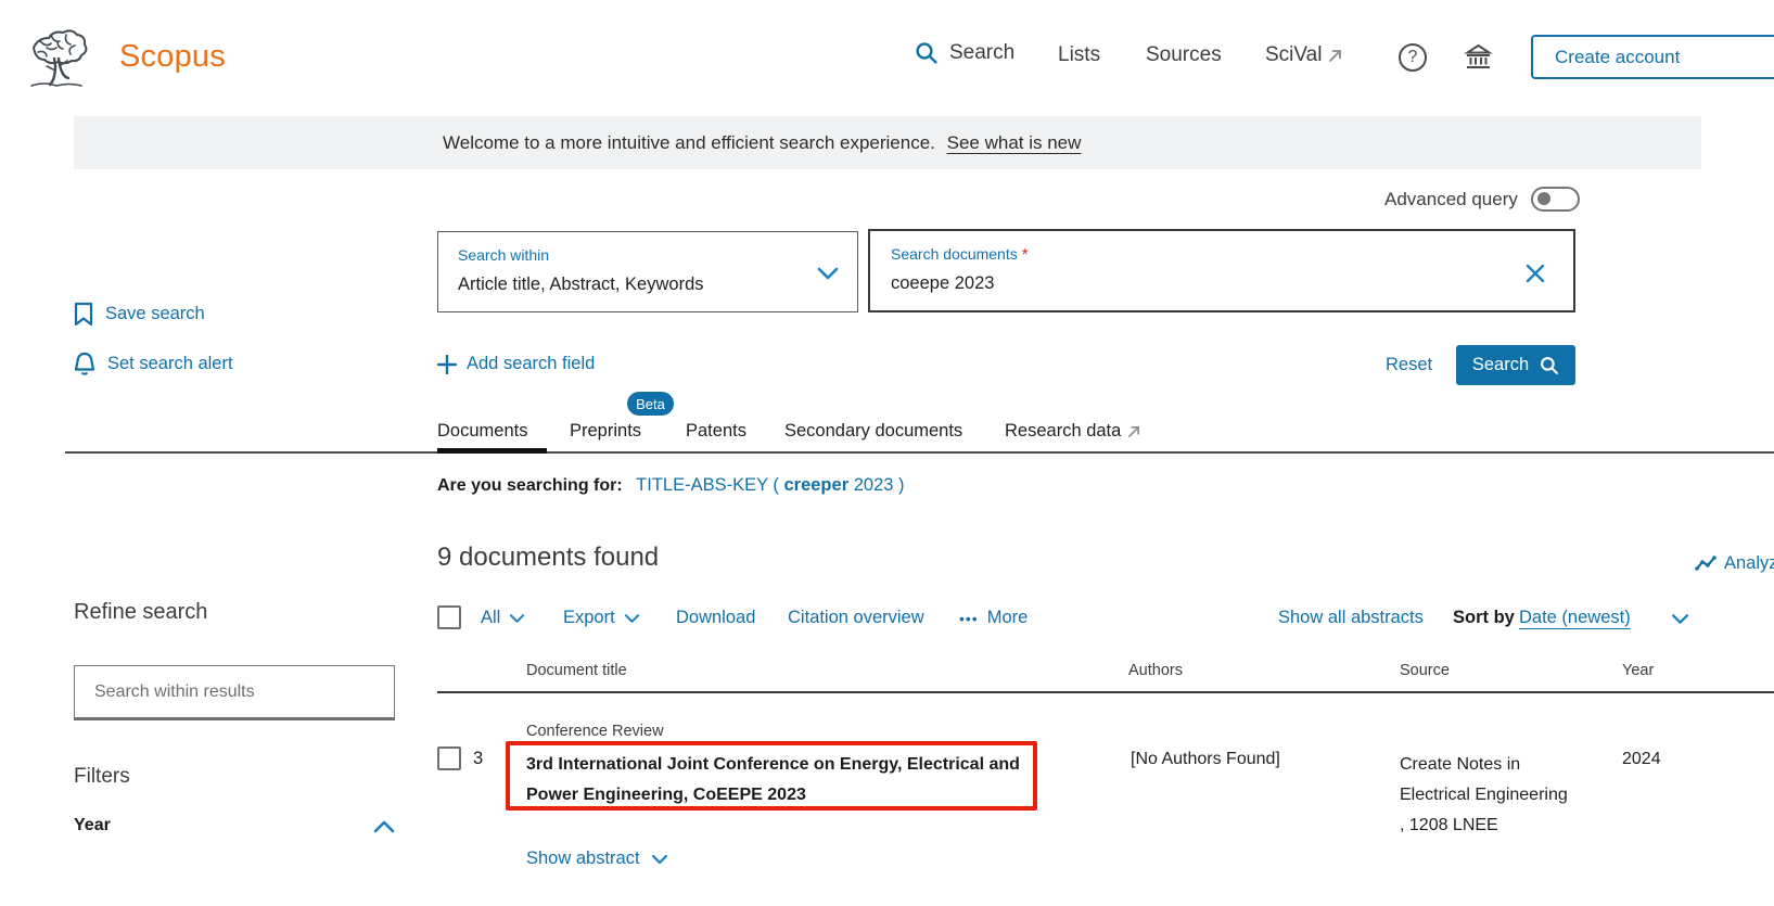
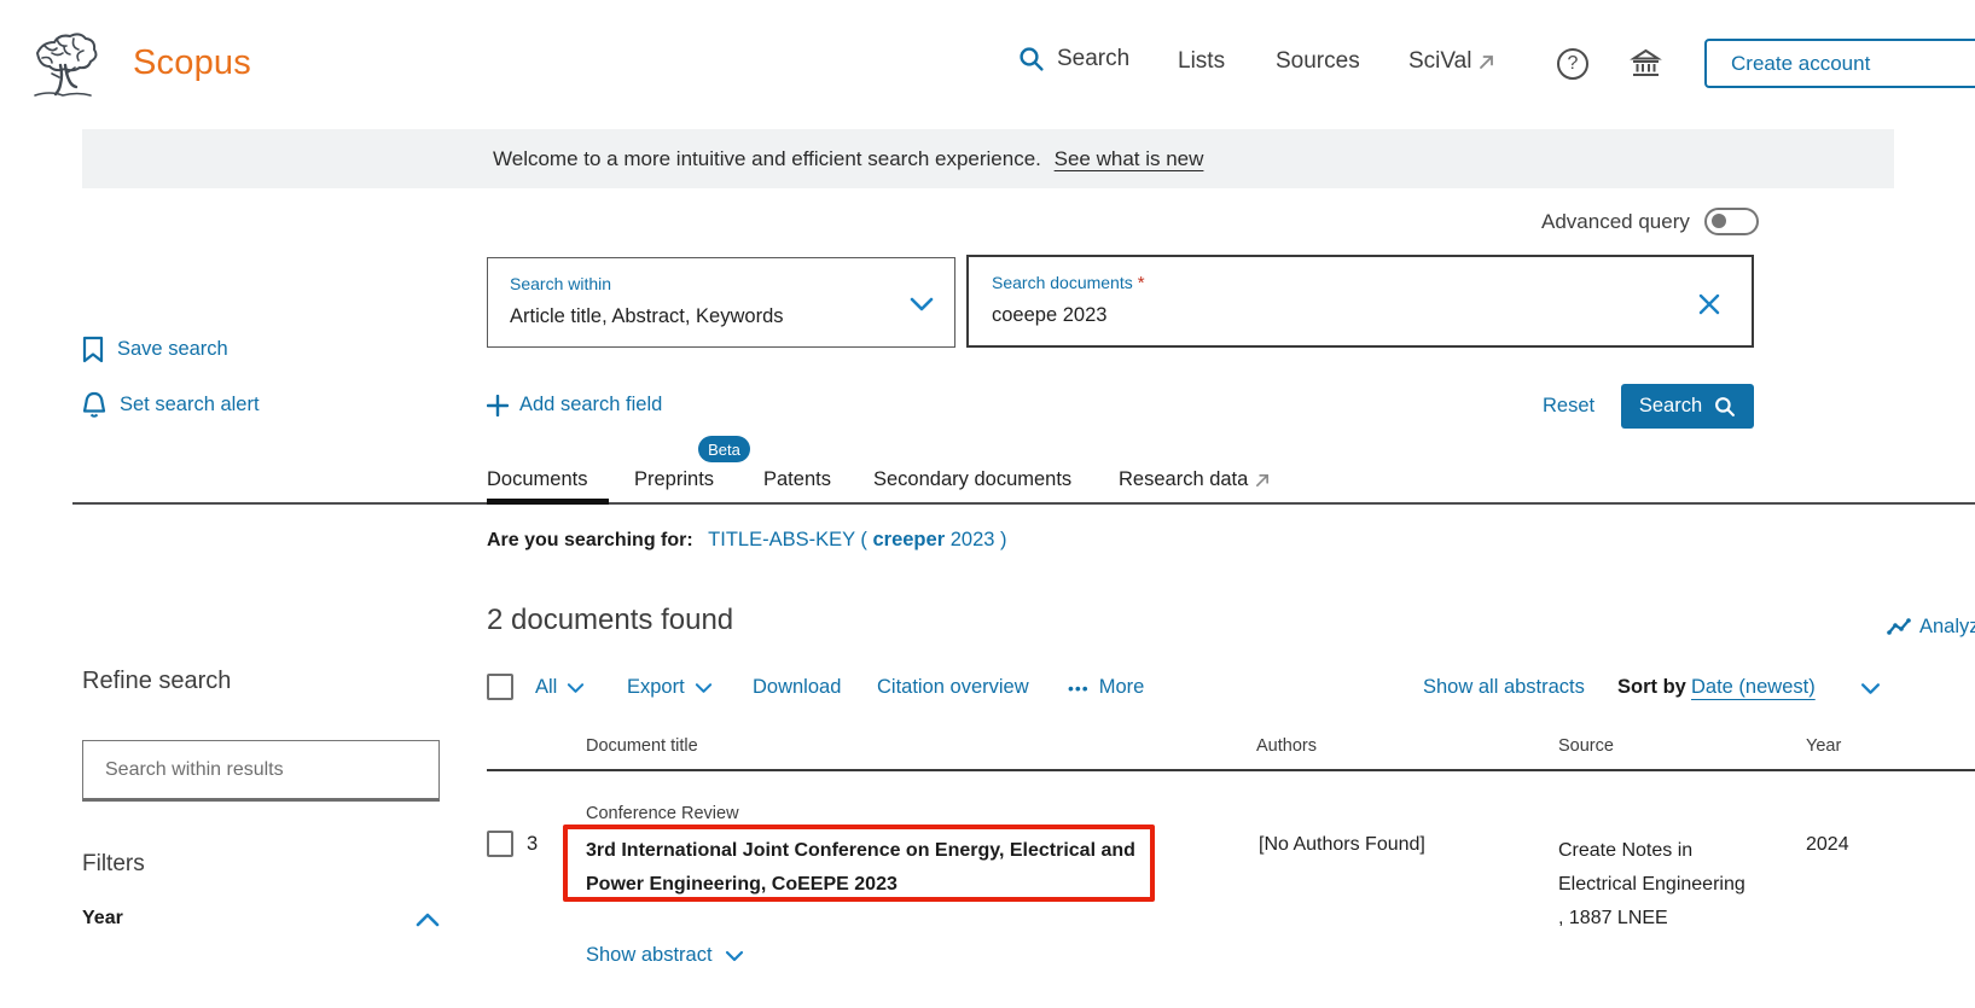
  Scopus
  Search
  Lists
  Sources
  SciVal
  ?
  Create account
  Welcome to a more intuitive and efficient search experience. See what is new
  Advanced query
  Search within
  Article title, Abstract, Keywords
  Search documents *
  coeepe 2023
  Save search
  Set search alert
  Add search field
  Reset
  Search
  Beta
  Documents
  Preprints
  Patents
  Secondary documents
  Research data
  Are you searching for: TITLE-ABS-KEY ( creeper 2023 )
- 9 documents found
+ 2 documents found
  Analyz
  All
  Export
  Download
  Citation overview
  •••
  More
  Show all abstracts
  Sort by
  Date (newest)
  Document title
  Authors
  Source
  Year
  3
  Conference Review
  3rd International Joint Conference on Energy, Electrical and Power Engineering, CoEEPE 2023
  [No Authors Found]
  Create Notes in Electrical Engineering
- , 1208 LNEE
+ , 1887 LNEE
  2024
  Show abstract
  Refine search
  Search within results
  Filters
  Year
